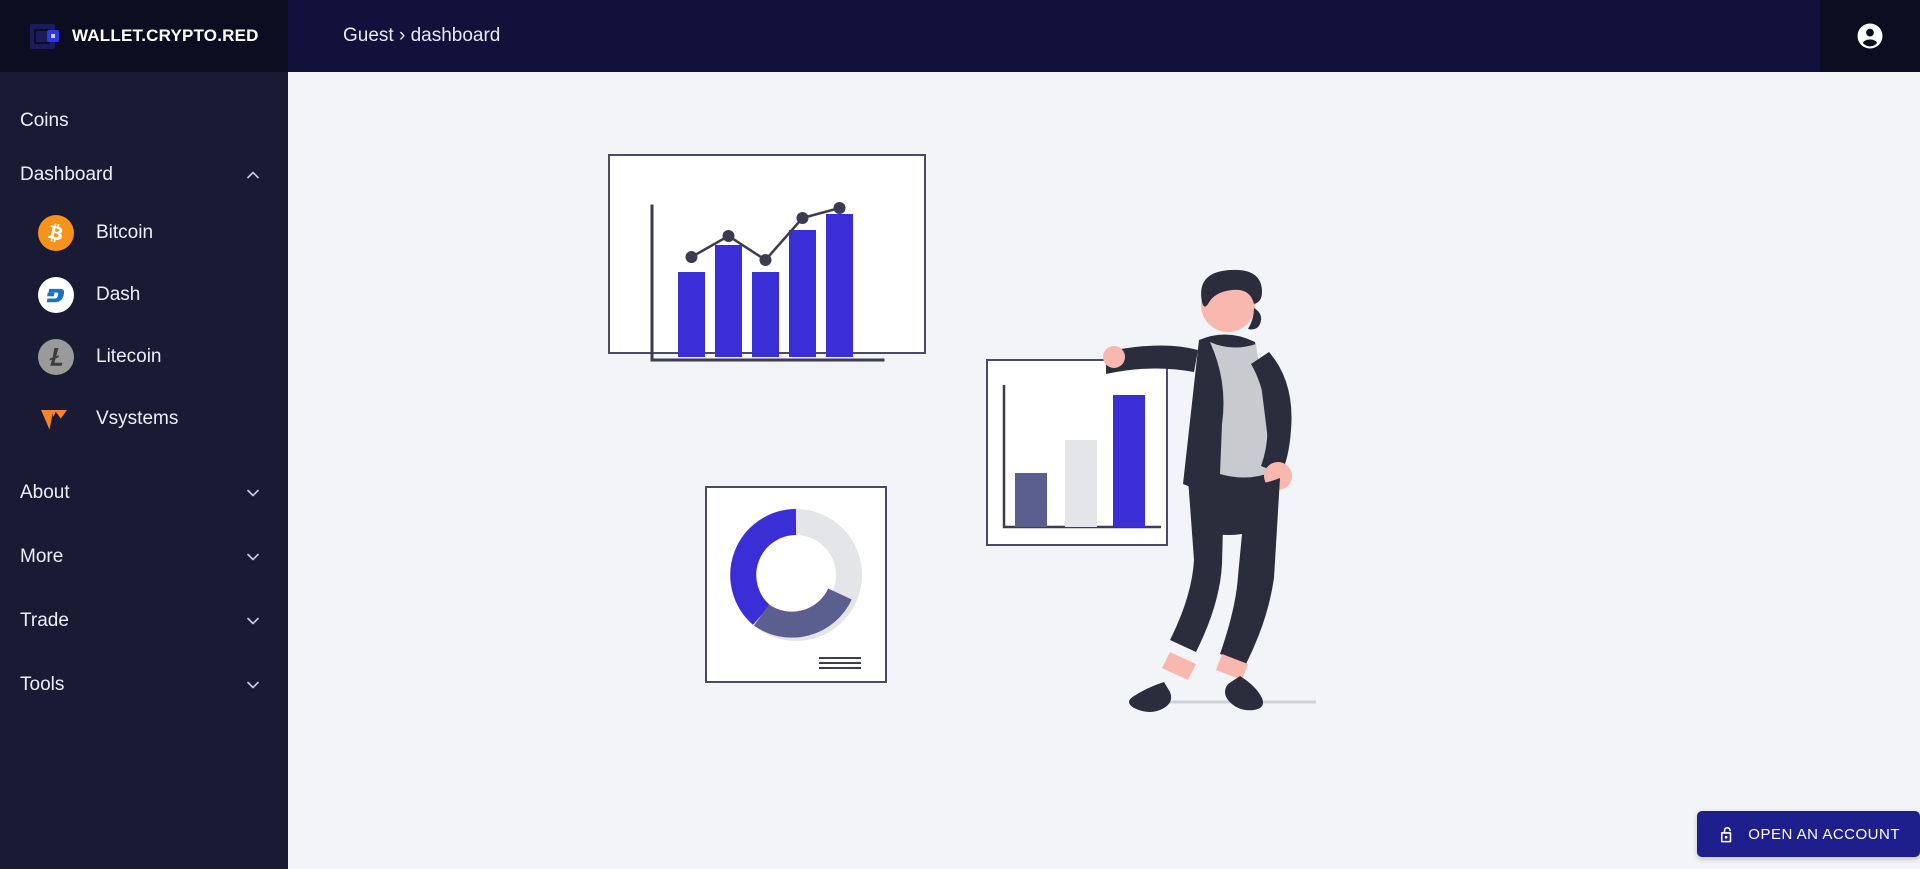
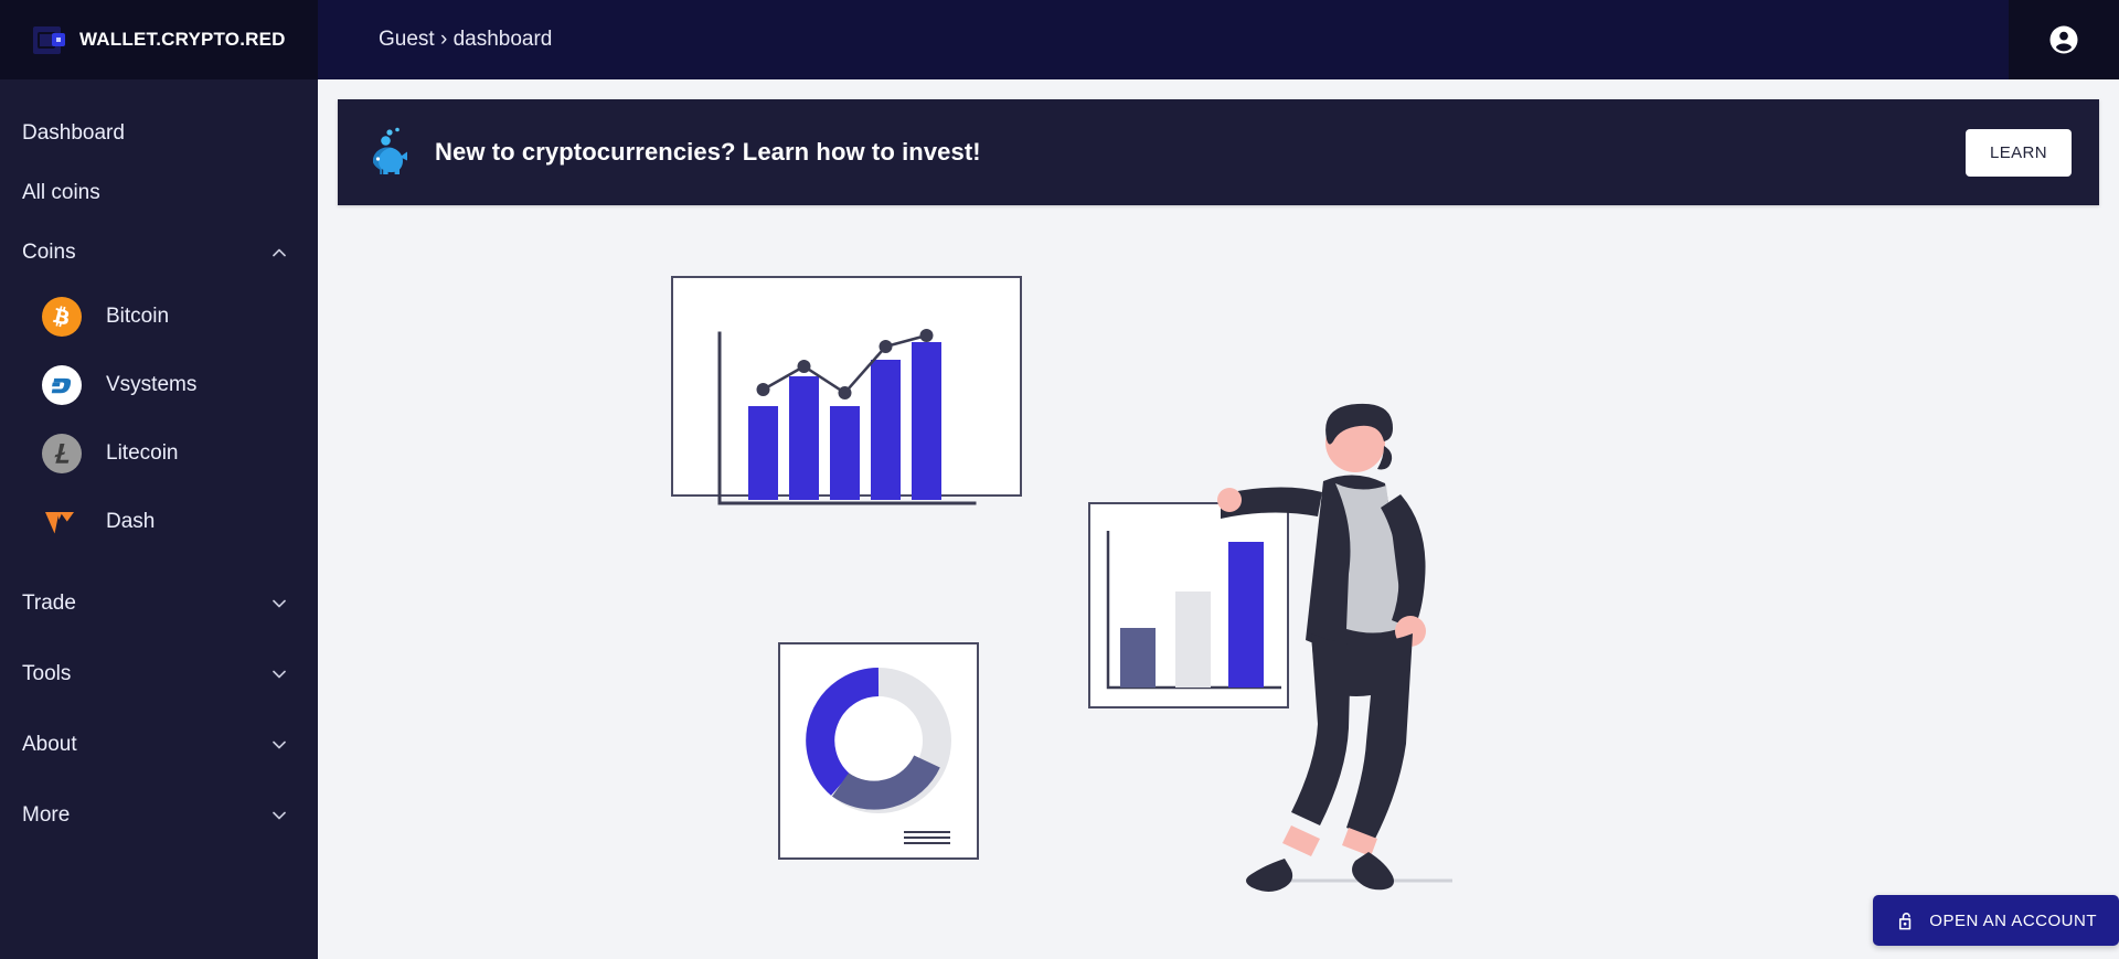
  WALLET.CRYPTO.RED
  Guest › dashboard
- Coins
+ Dashboard
+ All coins
- Dashboard
+ Coins
  Bitcoin
- Dash
+ Vsystems
  Litecoin
- Vsystems
+ Dash
- About
+ Trade
- More
+ Tools
- Trade
+ About
- Tools
+ More
+ New to cryptocurrencies? Learn how to invest!
+ LEARN
  OPEN AN ACCOUNT
